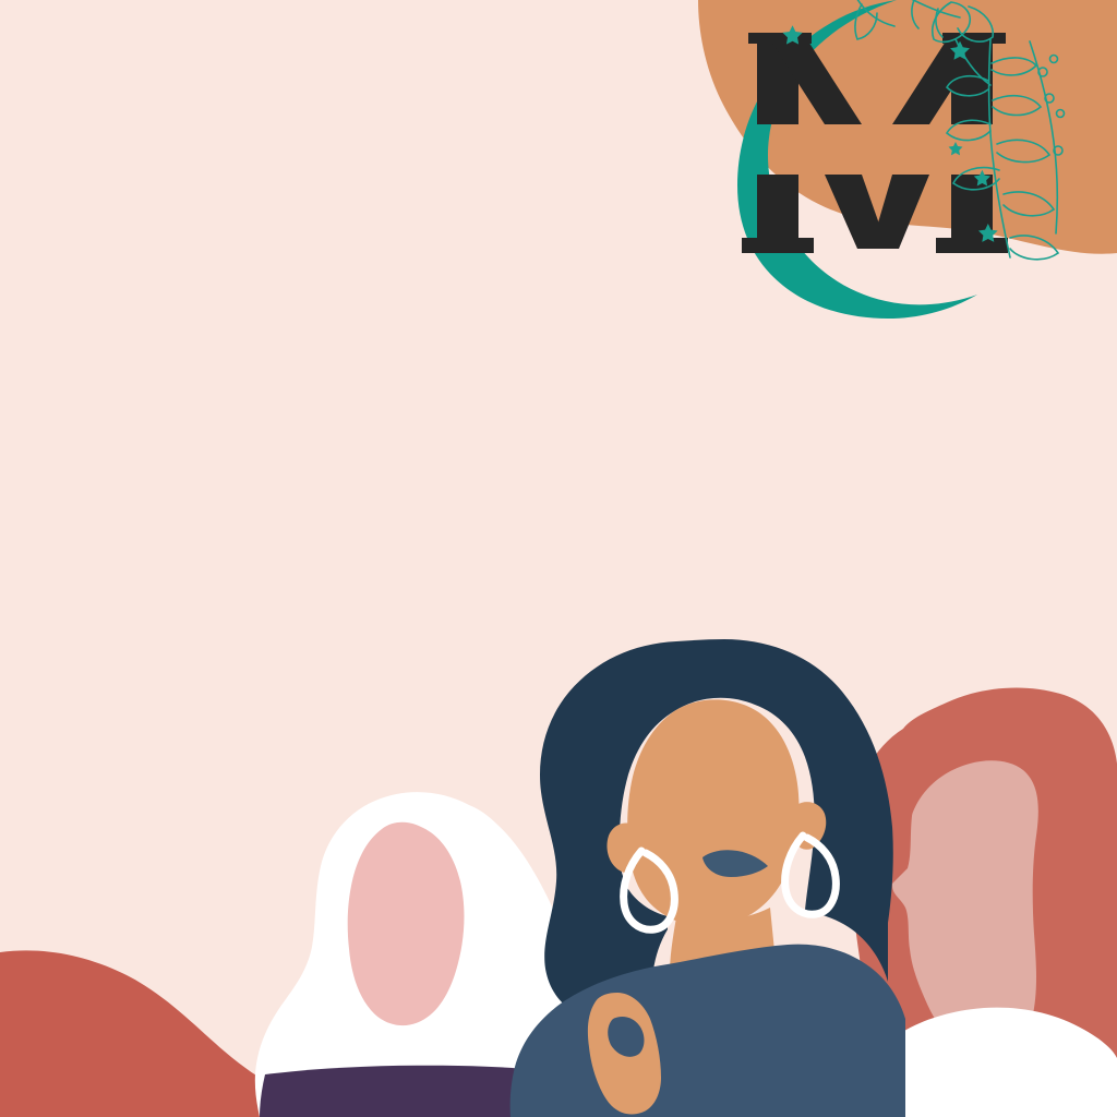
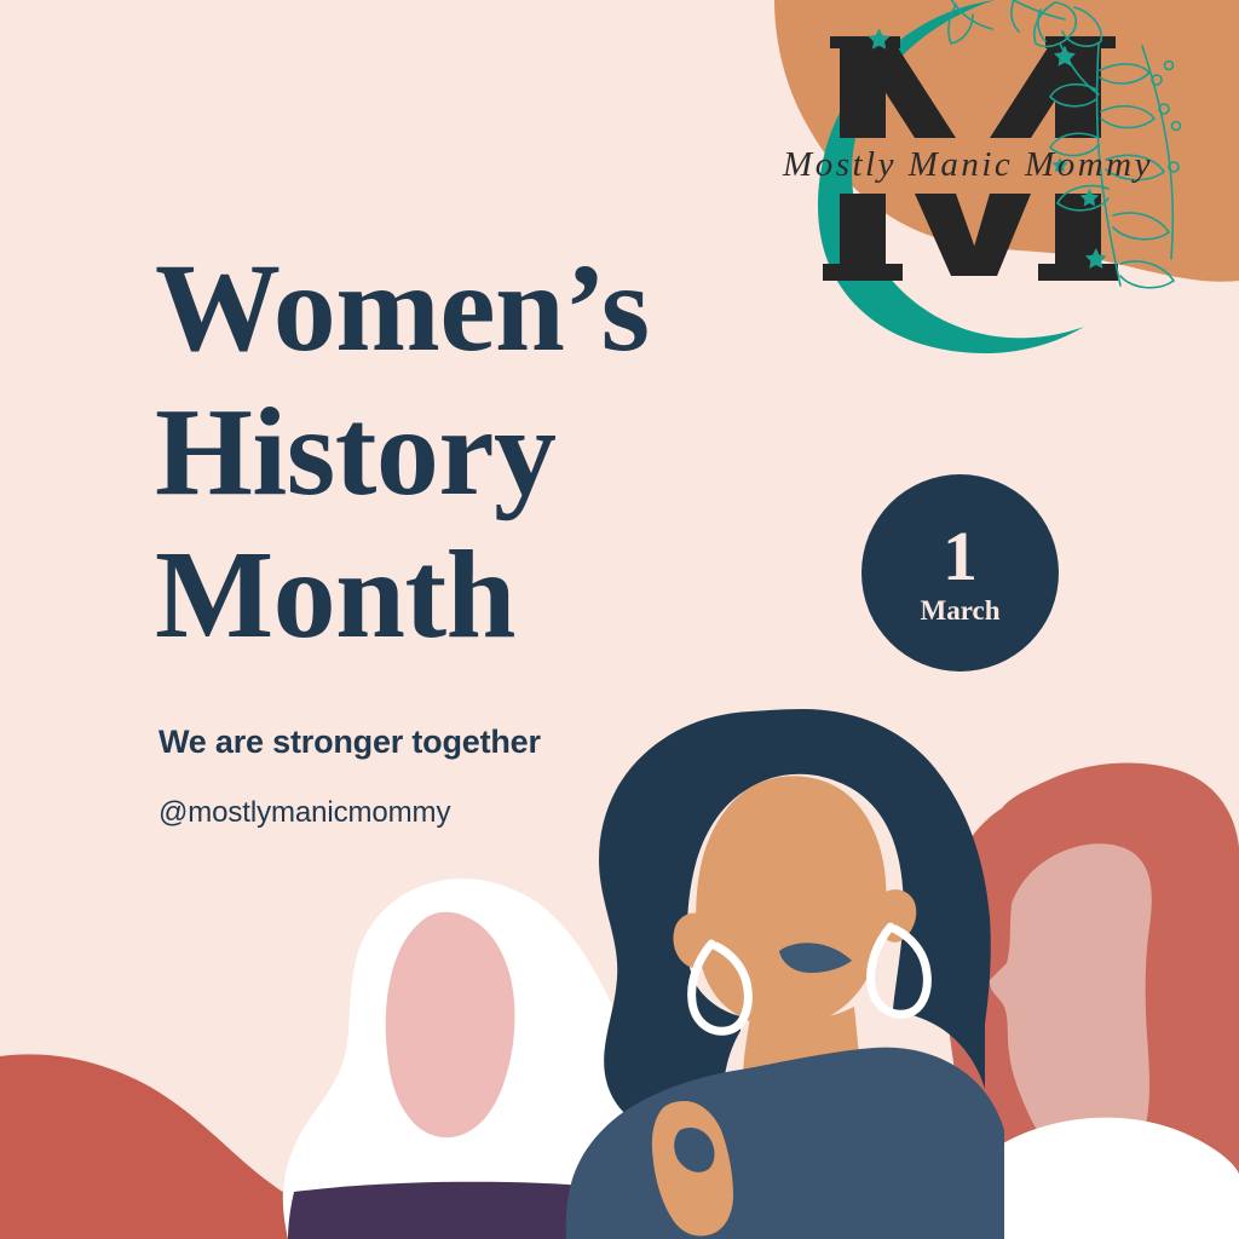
+ Mostly Manic Mommy
+ Women’s
+ History
+ Month
+ We are stronger together
+ @mostlymanicmommy
+ 1
+ March
